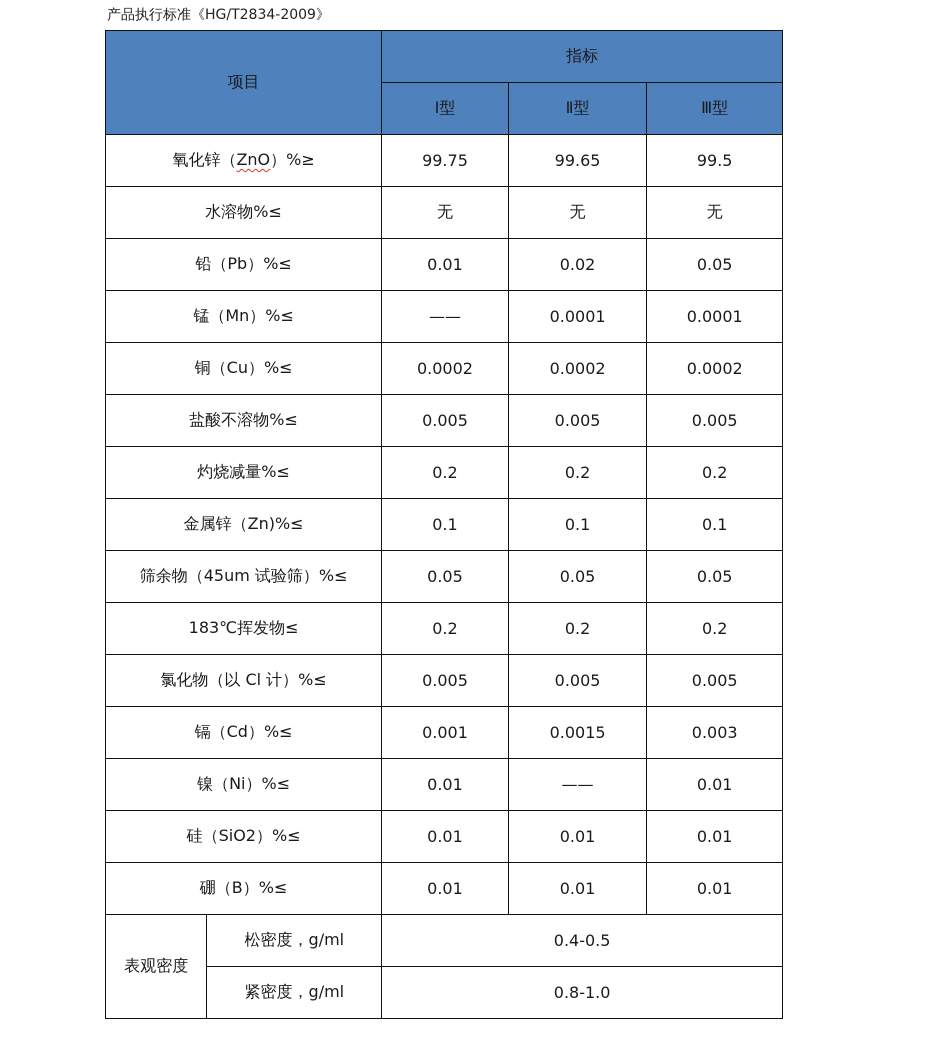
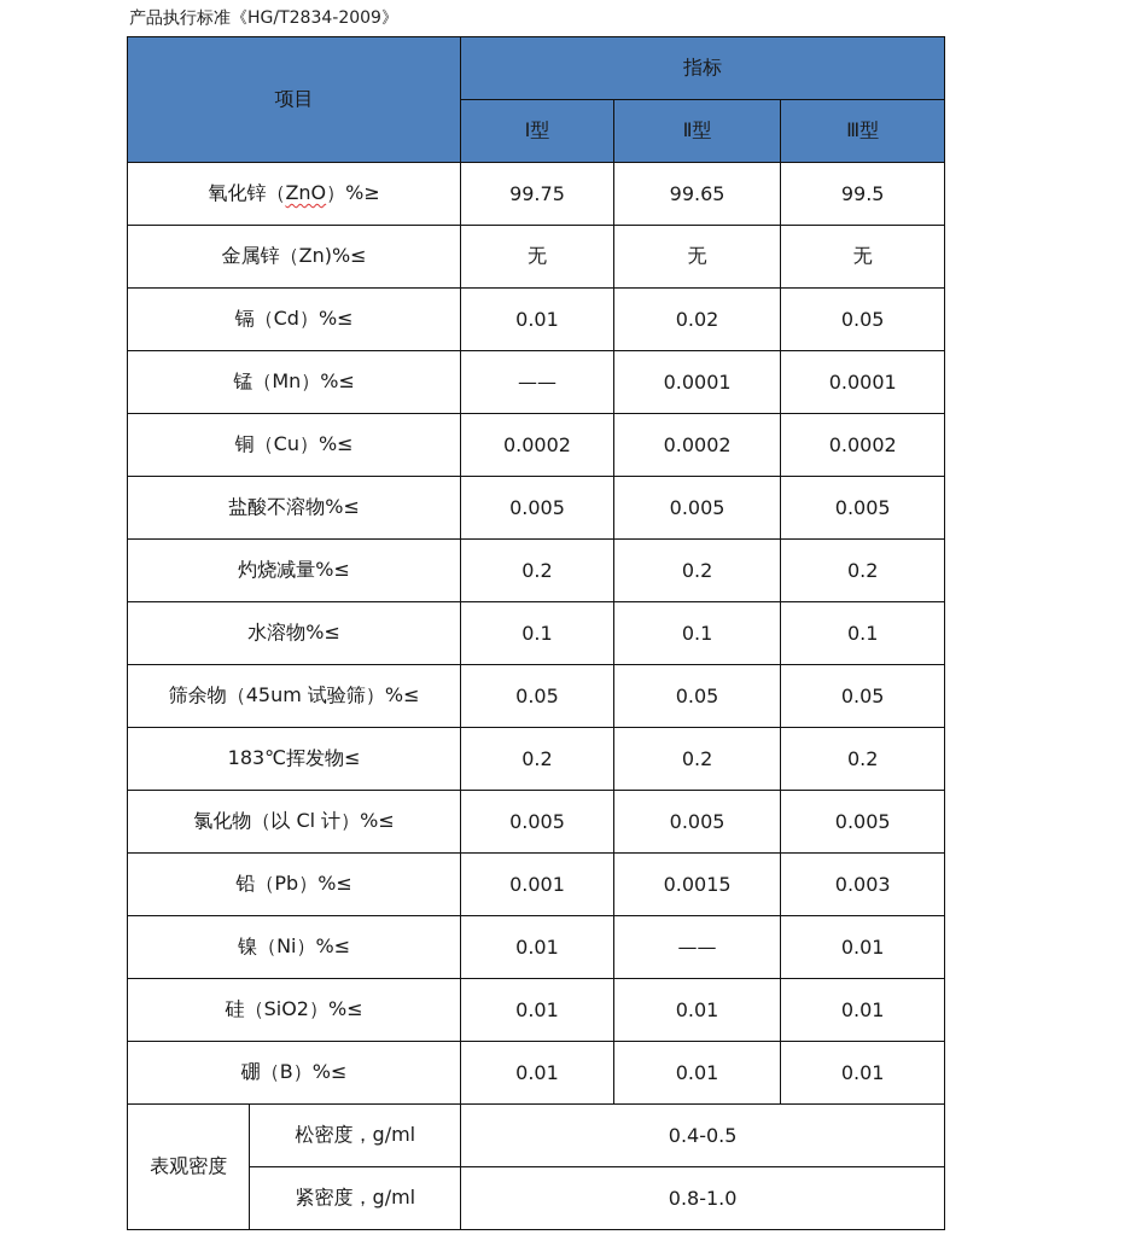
  产品执行标准《HG/T2834-2009》
  项目	指标
  Ⅰ型	Ⅱ型	Ⅲ型
  氧化锌（ZnO）%≥	99.75	99.65	99.5
- 水溶物%≤	无	无	无
+ 金属锌（Zn)%≤	无	无	无
- 铅（Pb）%≤	0.01	0.02	0.05
+ 镉（Cd）%≤	0.01	0.02	0.05
  锰（Mn）%≤	——	0.0001	0.0001
  铜（Cu）%≤	0.0002	0.0002	0.0002
  盐酸不溶物%≤	0.005	0.005	0.005
  灼烧减量%≤	0.2	0.2	0.2
- 金属锌（Zn)%≤	0.1	0.1	0.1
+ 水溶物%≤	0.1	0.1	0.1
  筛余物（45um 试验筛）%≤	0.05	0.05	0.05
  183℃挥发物≤	0.2	0.2	0.2
  氯化物（以 Cl 计）%≤	0.005	0.005	0.005
- 镉（Cd）%≤	0.001	0.0015	0.003
+ 铅（Pb）%≤	0.001	0.0015	0.003
  镍（Ni）%≤	0.01	——	0.01
  硅（SiO2）%≤	0.01	0.01	0.01
  硼（B）%≤	0.01	0.01	0.01
  表观密度	松密度，g/ml	0.4-0.5
  紧密度，g/ml	0.8-1.0
